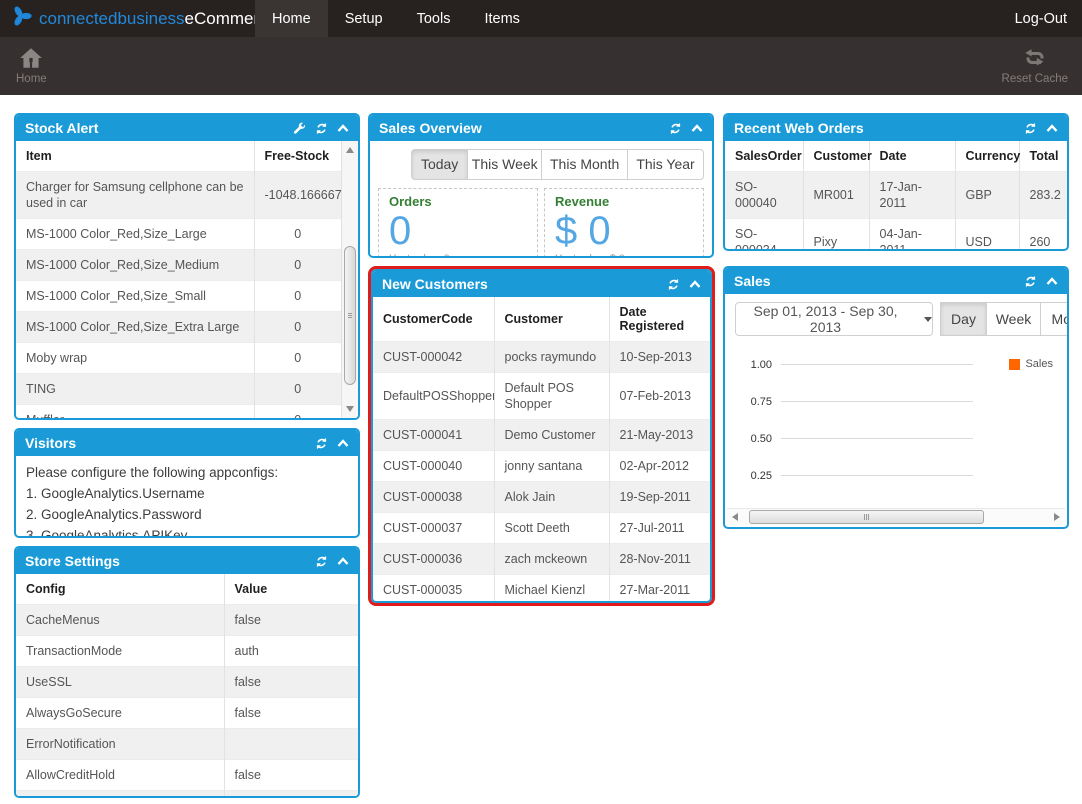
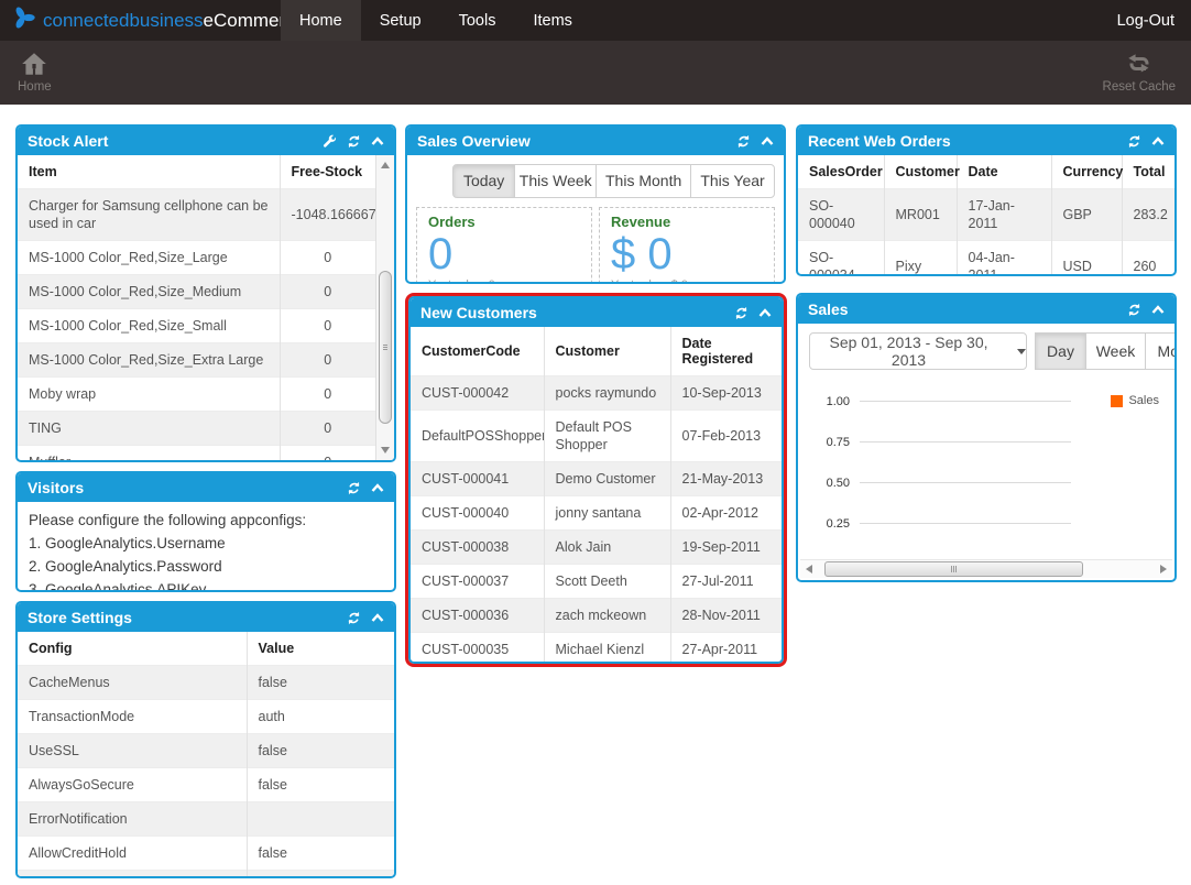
  connectedbusinesseComme
  Home
  Setup
  Tools
  Items
  Log-Out
  Home
  Reset Cache
  Stock Alert
  Item	Free-Stock
  Charger for Samsung cellphone can be used in car	-1048.166667
  MS-1000 Color_Red,Size_Large	0
  MS-1000 Color_Red,Size_Medium	0
  MS-1000 Color_Red,Size_Small	0
  MS-1000 Color_Red,Size_Extra Large	0
  Moby wrap	0
  TING	0
  Visitors
  Please configure the following appconfigs:
  1. GoogleAnalytics.Username
  2. GoogleAnalytics.Password
  3. GoogleAnalytics.APIKey
  Store Settings
  Config	Value
  CacheMenus	false
  TransactionMode	auth
  UseSSL	false
  AlwaysGoSecure	false
  ErrorNotification
  AllowCreditHold	false
  Sales Overview
  Today
  This Week
  This Month
  This Year
  Orders
  0
  Revenue
  $ 0
  New Customers
  CustomerCode	Customer	Date Registered
  CUST-000042	pocks raymundo	10-Sep-2013
  DefaultPOSShoppe	Default POS Shopper	07-Feb-2013
  CUST-000041	Demo Customer	21-May-2013
  CUST-000040	jonny santana	02-Apr-2012
  CUST-000038	Alok Jain	19-Sep-2011
  CUST-000037	Scott Deeth	27-Jul-2011
  CUST-000036	zach mckeown	28-Nov-2011
- CUST-000035	Michael Kienzl	27-Mar-2011
+ CUST-000035	Michael Kienzl	27-Apr-2011
  Recent Web Orders
  SalesOrder	Customer	Date	Currency	Total
  SO-000040	MR001	17-Jan-2011	GBP	283.2
  Sales
  Sep 01, 2013 - Sep 30, 2013
  Day
  Week
  1.00
  0.75
  0.50
  0.25
  Sales
